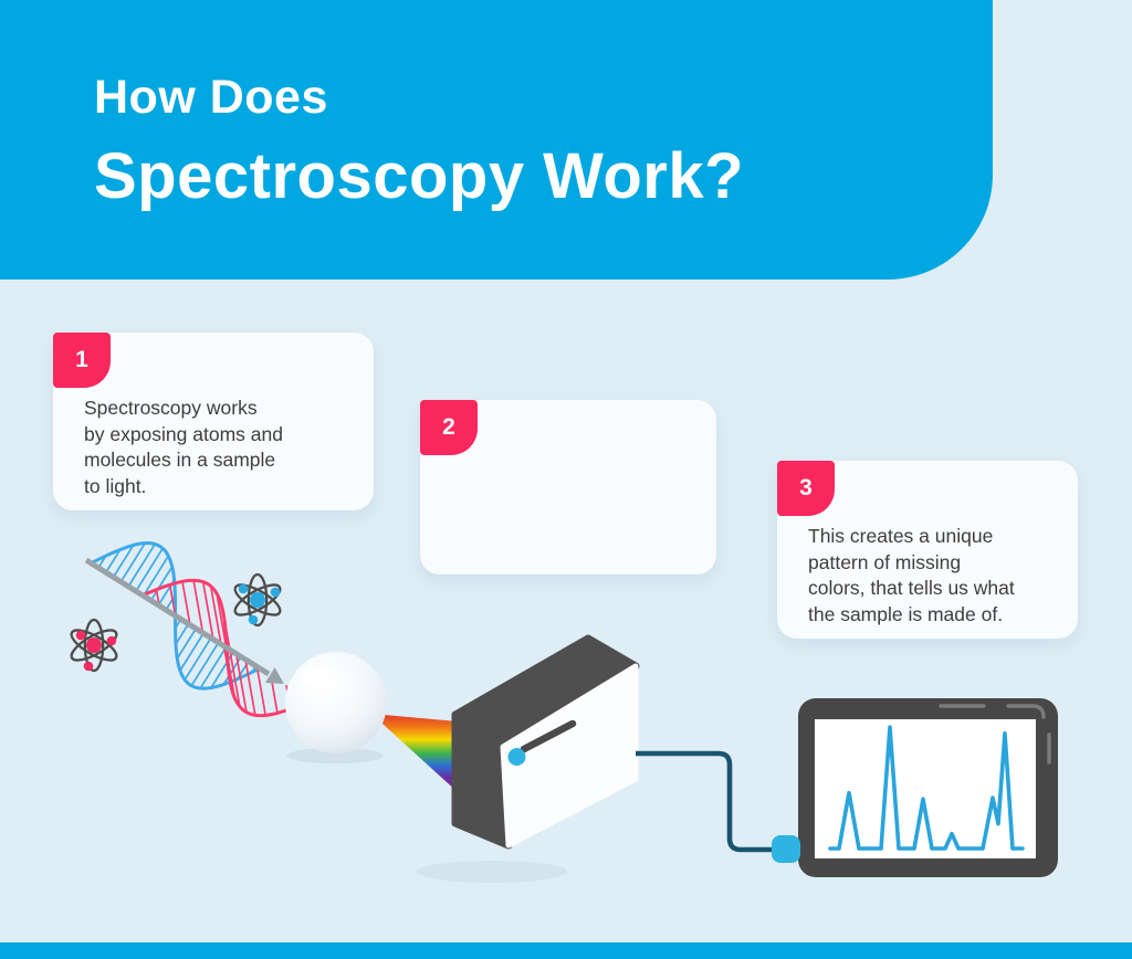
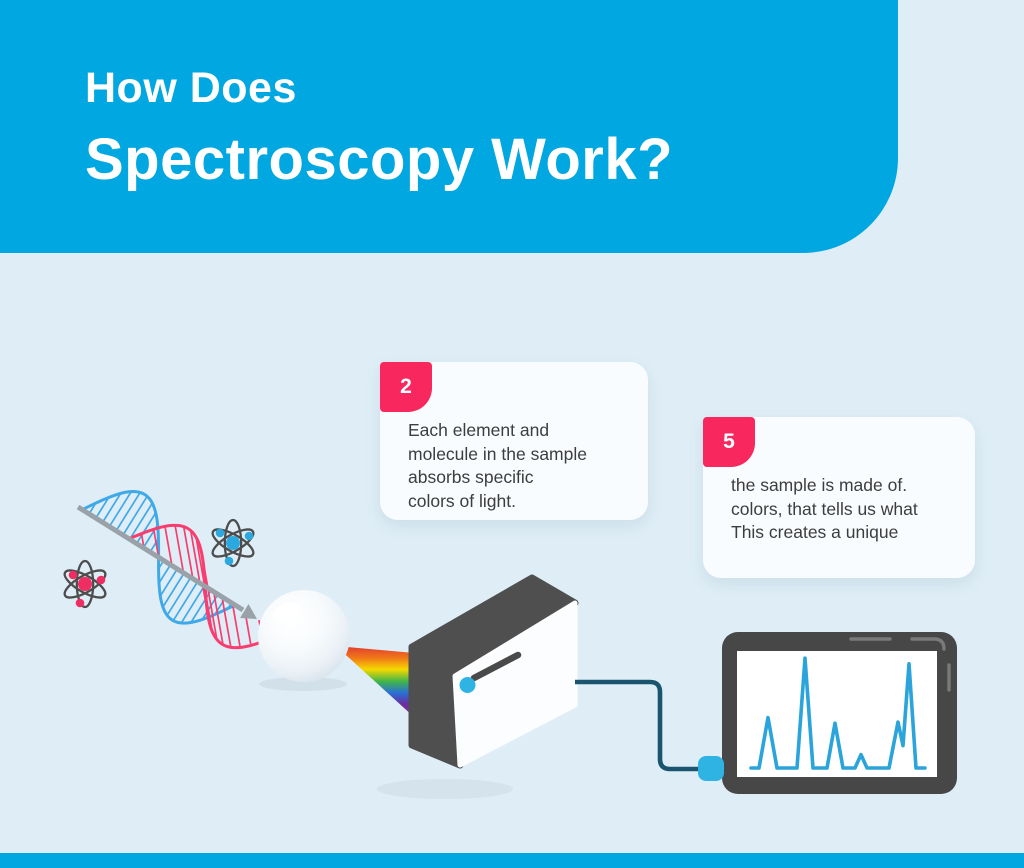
  How Does
  Spectroscopy Work?
- 1
- Spectroscopy works
- by exposing atoms and
- molecules in a sample
- to light.
  2
+ Each element and
+ molecule in the sample
+ absorbs specific
+ colors of light.
- 3
+ 5
- This creates a unique
+ the sample is made of.
- pattern of missing
  colors, that tells us what
- the sample is made of.
+ This creates a unique
